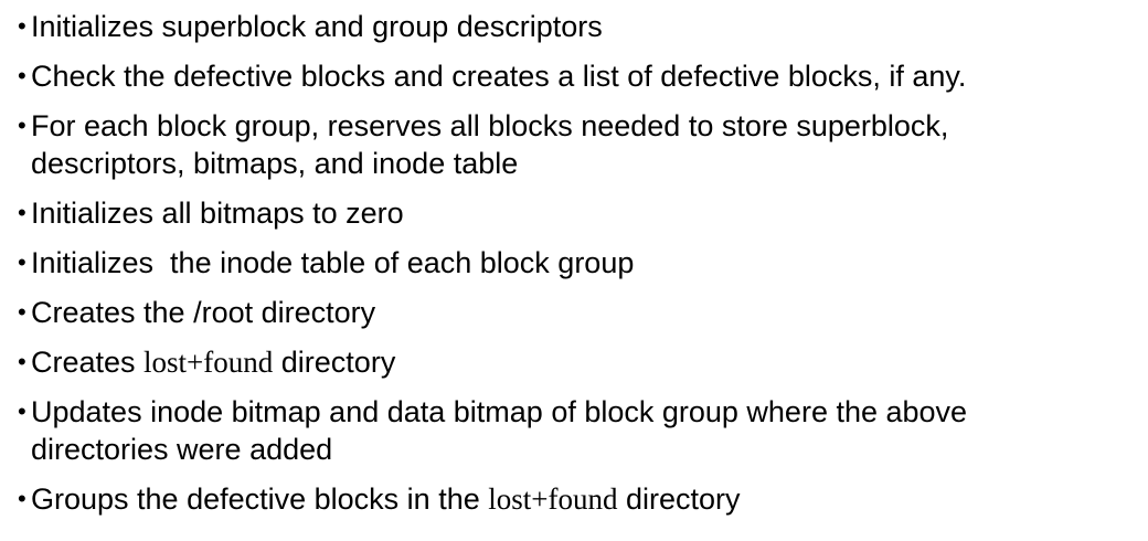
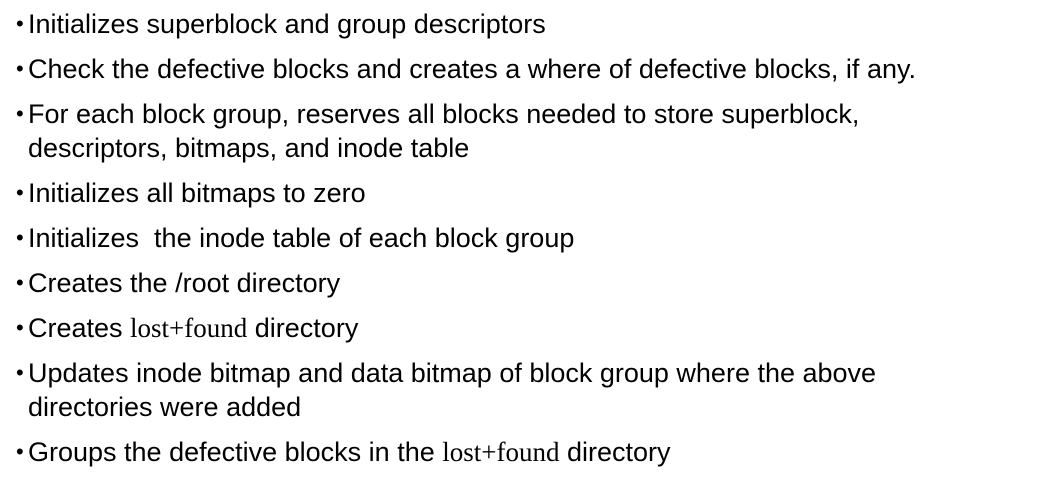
  •
  Initializes superblock and group descriptors
  •
- Check the defective blocks and creates a list of defective blocks, if any.
+ Check the defective blocks and creates a where of defective blocks, if any.
  •
  For each block group, reserves all blocks needed to store superblock,
  descriptors, bitmaps, and inode table
  •
  Initializes all bitmaps to zero
  •
  Initializes the inode table of each block group
  •
  Creates the /root directory
  •
  Creates lost+found directory
  •
  Updates inode bitmap and data bitmap of block group where the above
  directories were added
  •
  Groups the defective blocks in the lost+found directory
